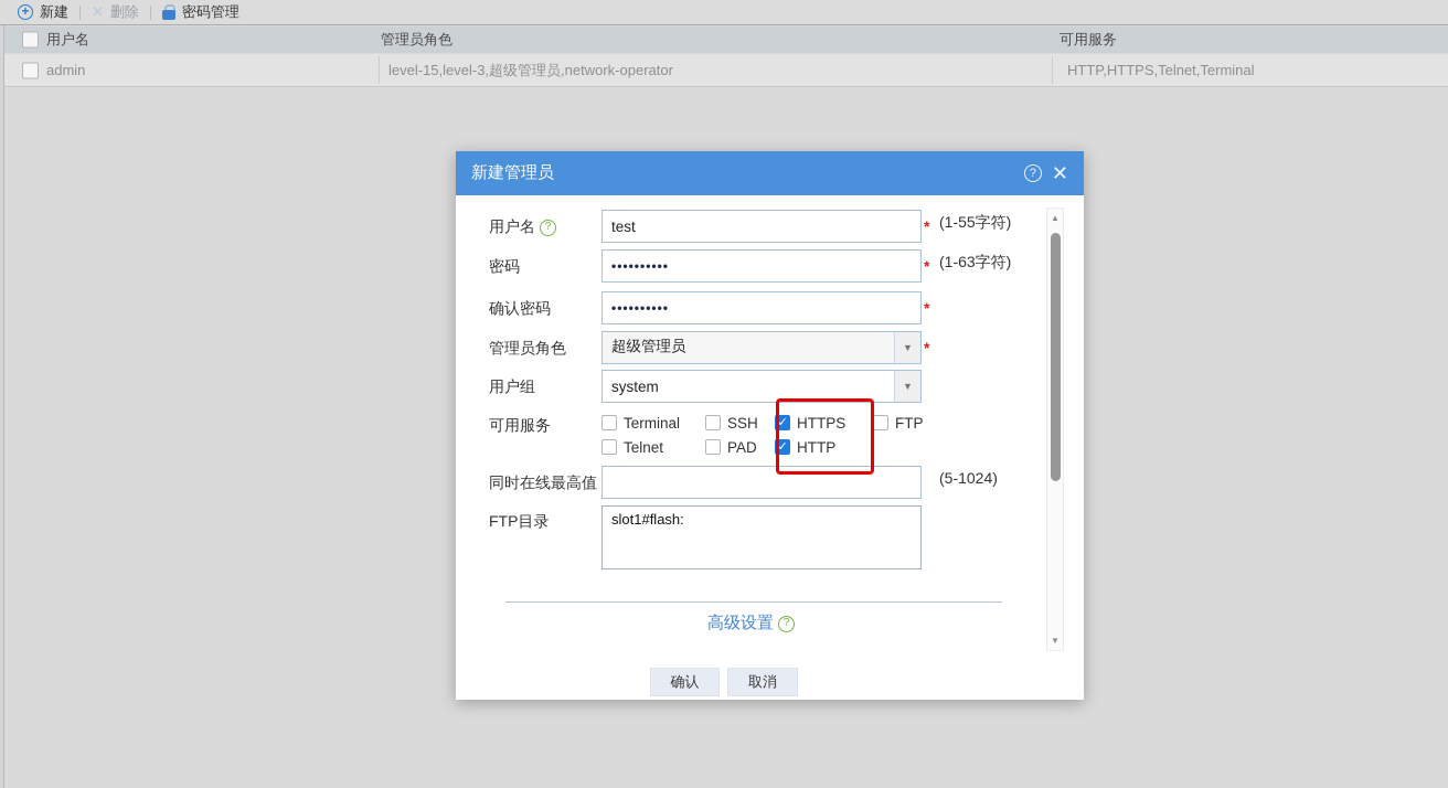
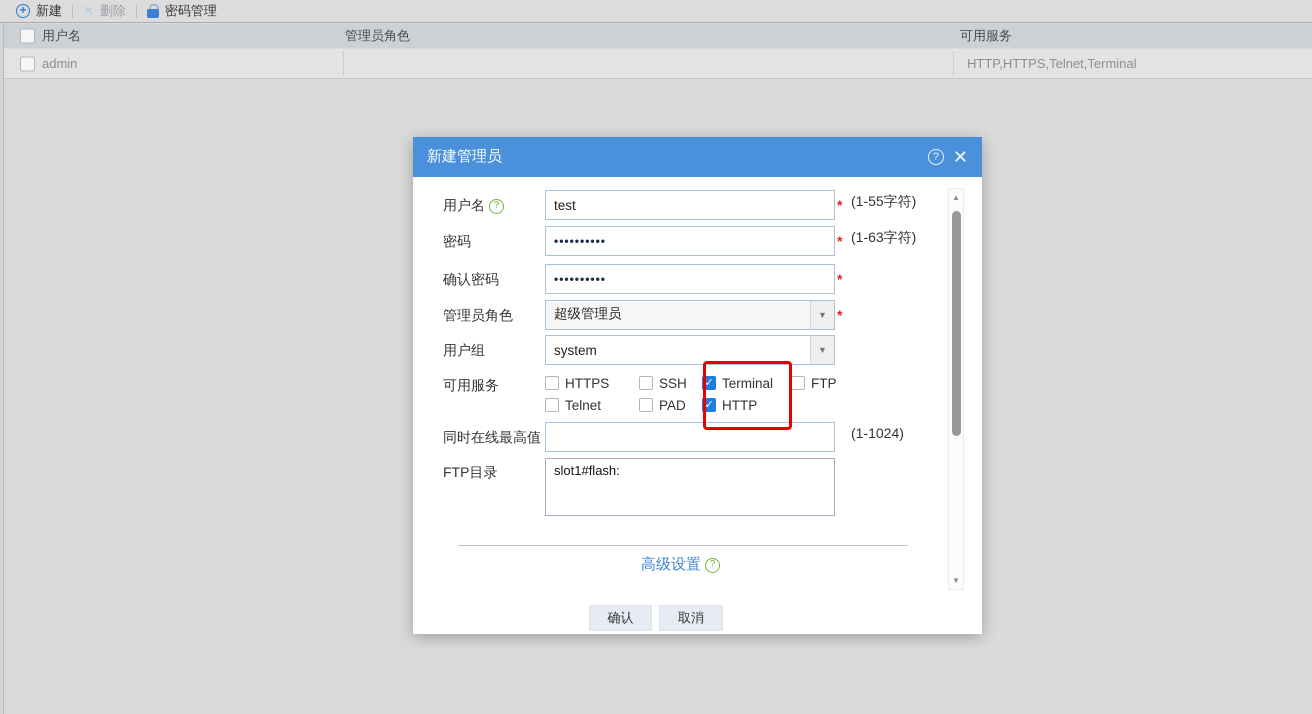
  +
  新建
  ✕
  删除
  密码管理
  用户名
  管理员角色
  可用服务
  admin
- level-15,level-3,超级管理员,network-operator
  HTTP,HTTPS,Telnet,Terminal
  新建管理员
  ?
  ✕
  用户名
  ?
  test
  *
  (1-55字符)
  密码
  ••••••••••
  *
  (1-63字符)
  确认密码
  ••••••••••
  *
  管理员角色
  超级管理员
  ▼
  *
  用户组
  system
  ▼
  可用服务
- Terminal
+ HTTPS
  SSH
- HTTPS
+ Terminal
  FTP
  Telnet
  PAD
  HTTP
  同时在线最高值
- (5-1024)
+ (1-1024)
  FTP目录
  slot1#flash:
  高级设置
  ?
  确认
  取消
  ▲
  ▼
